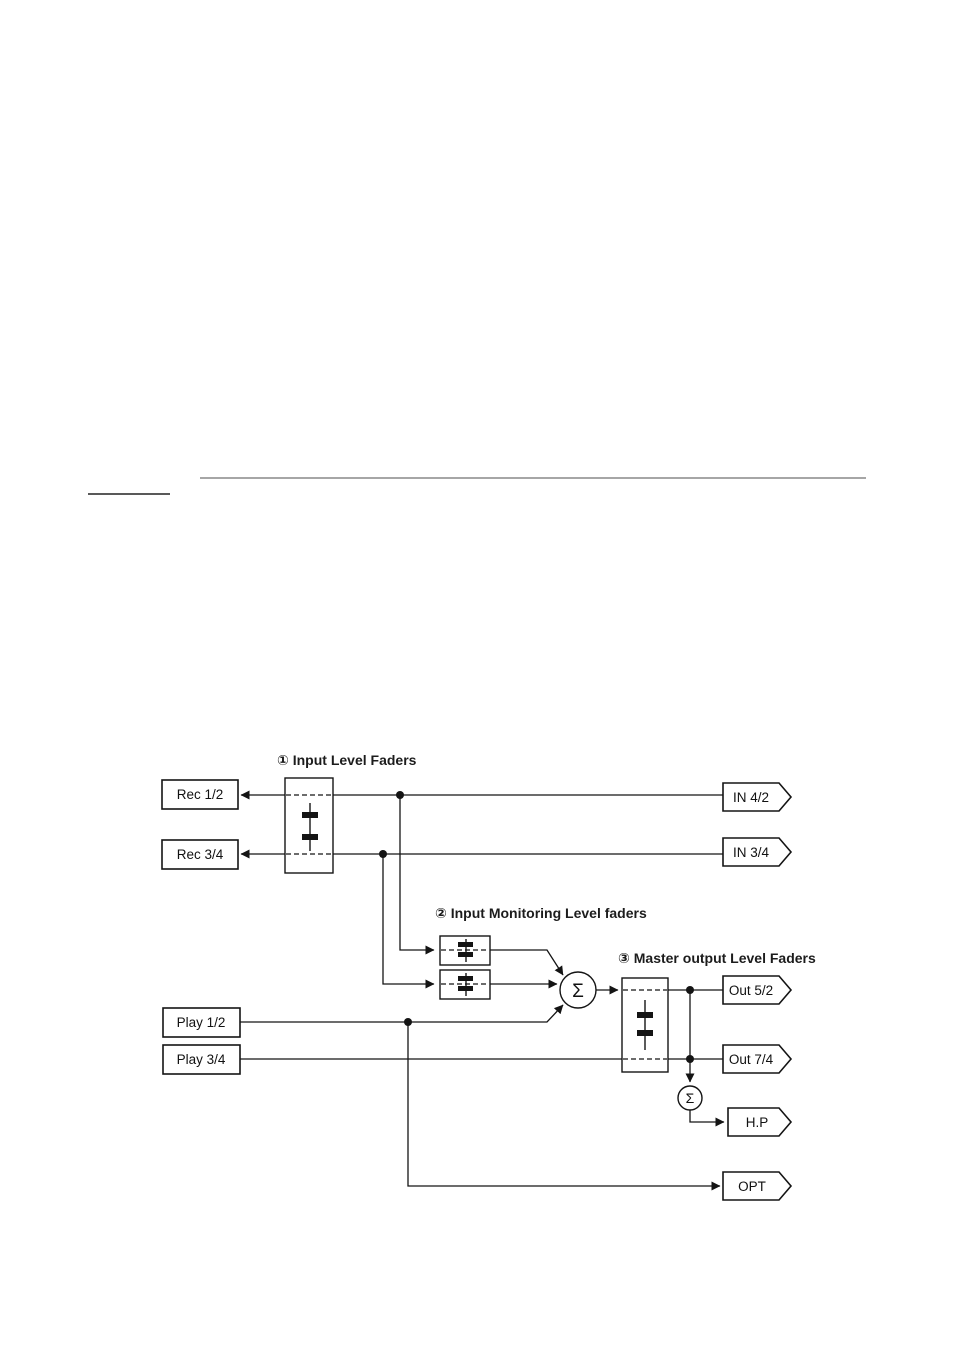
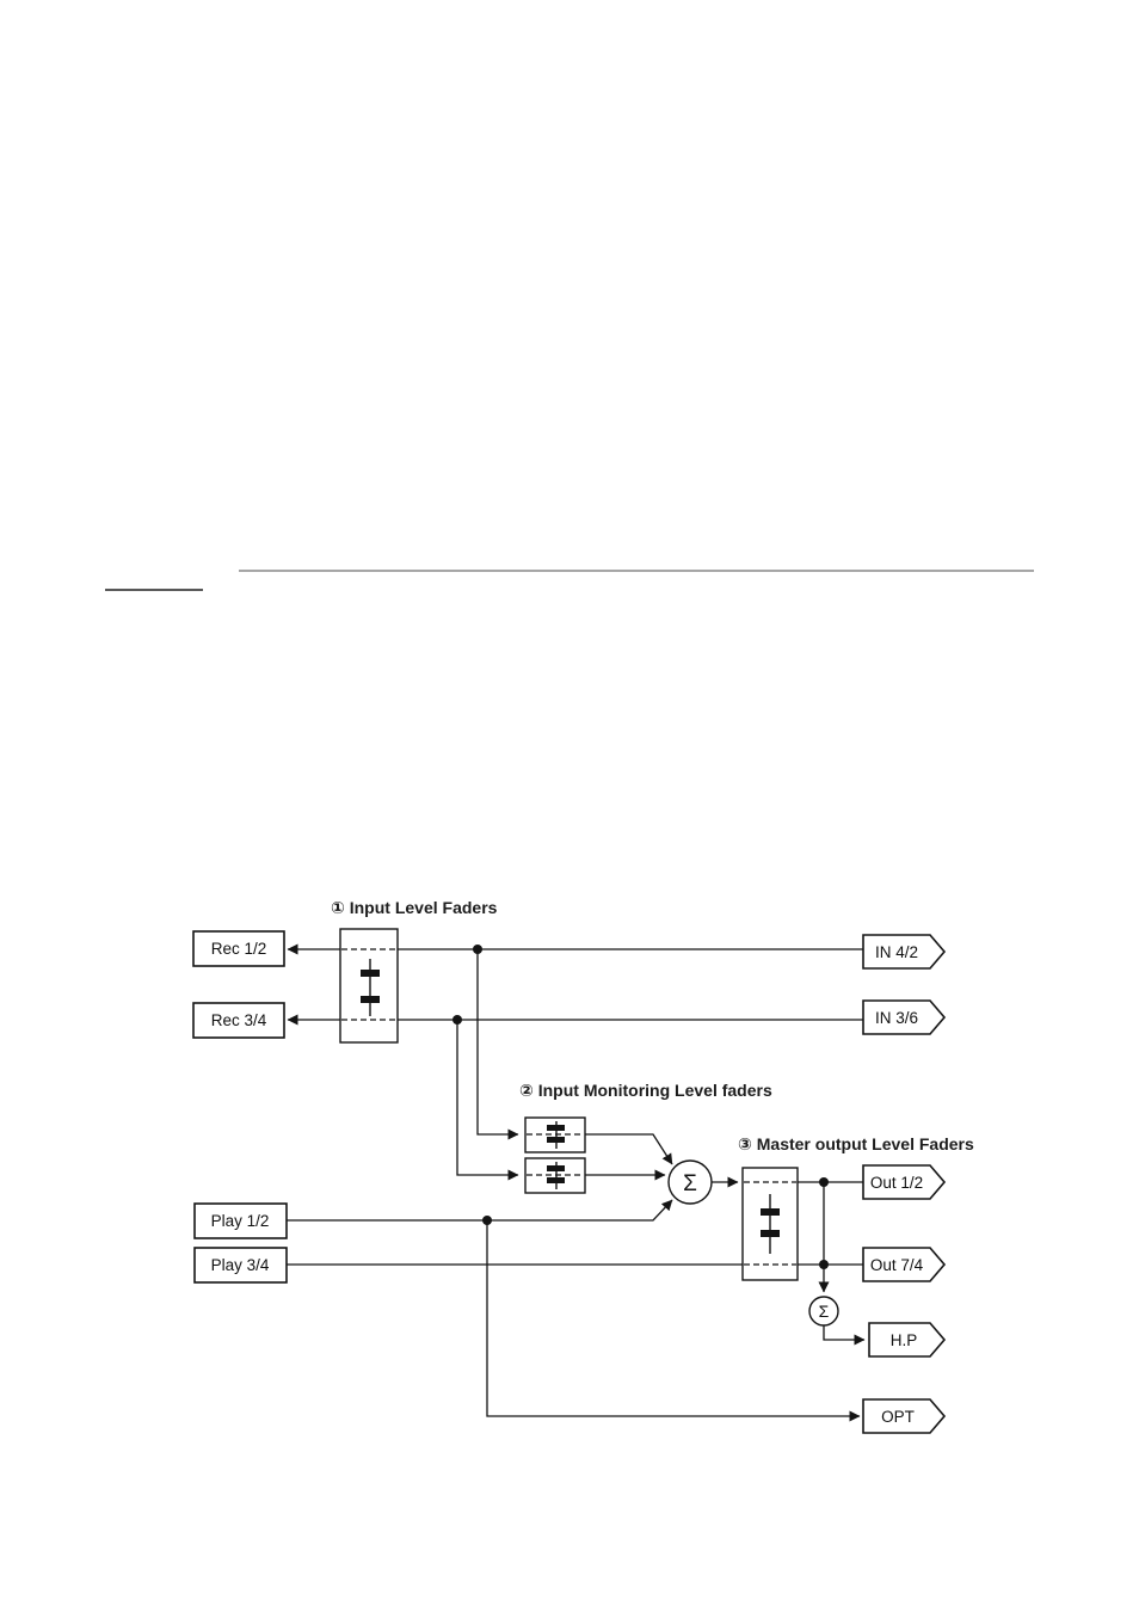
  ① Input Level Faders
  ② Input Monitoring Level faders
  ③ Master output Level Faders
  Rec 1/2
  Rec 3/4
  IN 4/2
- IN 3/4
+ IN 3/6
  Σ
  Play 1/2
  Play 3/4
- Out 5/2
+ Out 1/2
  Out 7/4
  Σ
  H.P
  OPT
